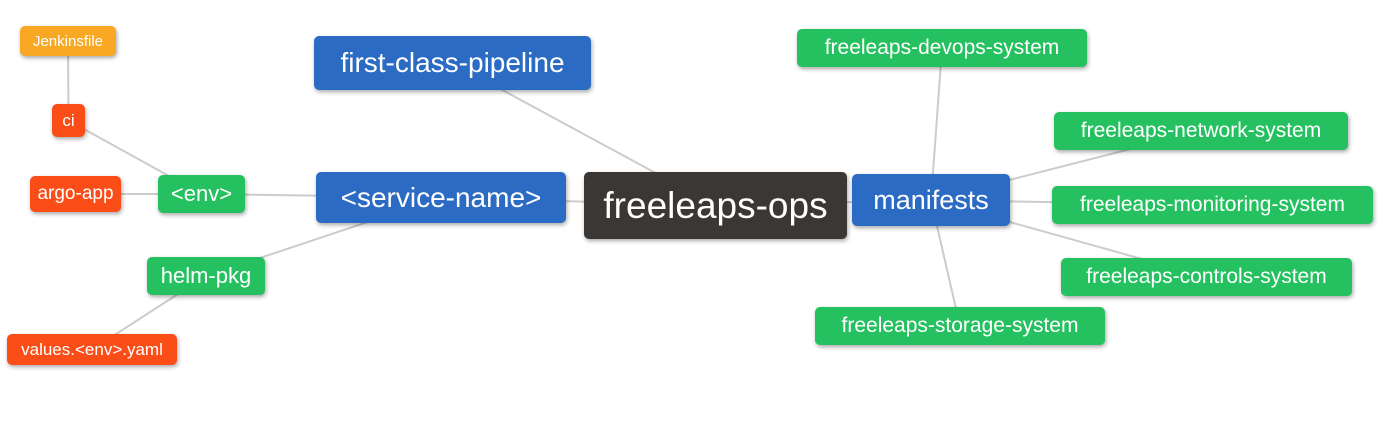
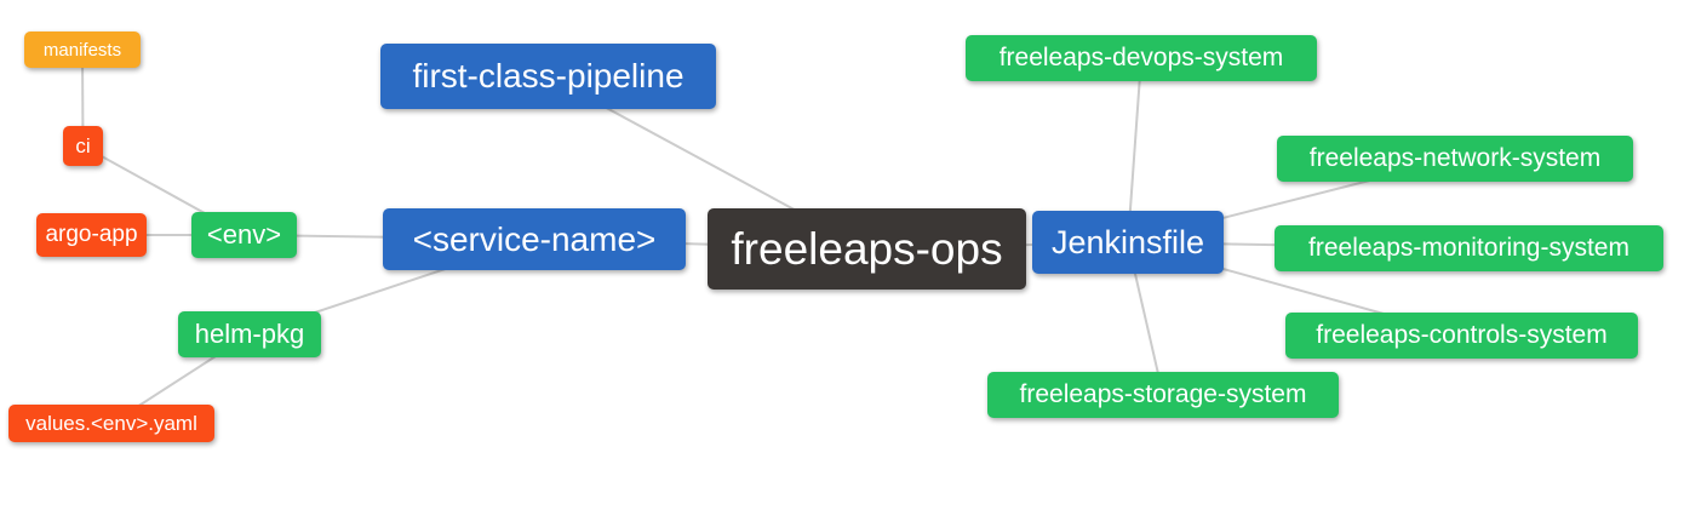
  freeleaps-ops
  first-class-pipeline
  <service-name>
- manifests
+ Jenkinsfile
  <env>
  helm-pkg
  argo-app
  ci
- Jenkinsfile
+ manifests
  values.<env>.yaml
  freeleaps-devops-system
  freeleaps-network-system
  freeleaps-monitoring-system
  freeleaps-controls-system
  freeleaps-storage-system
